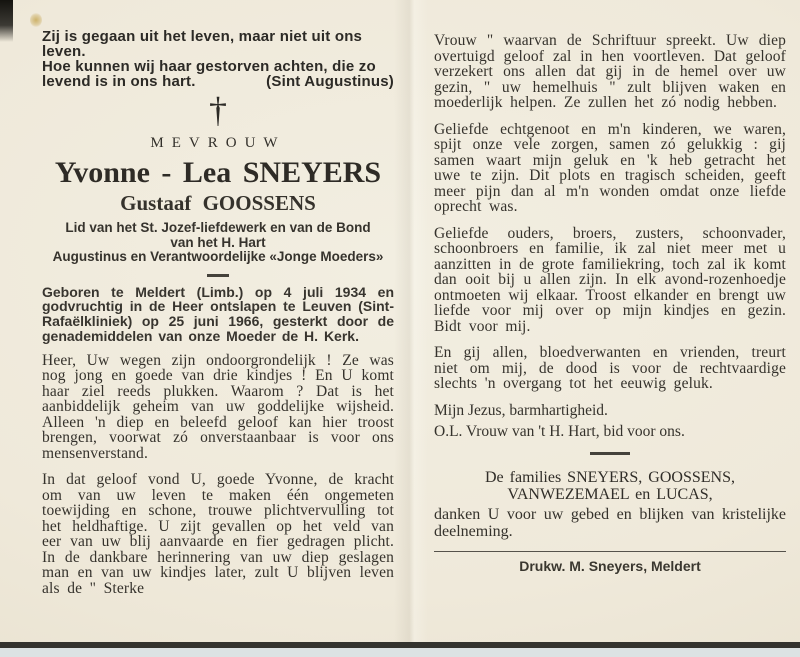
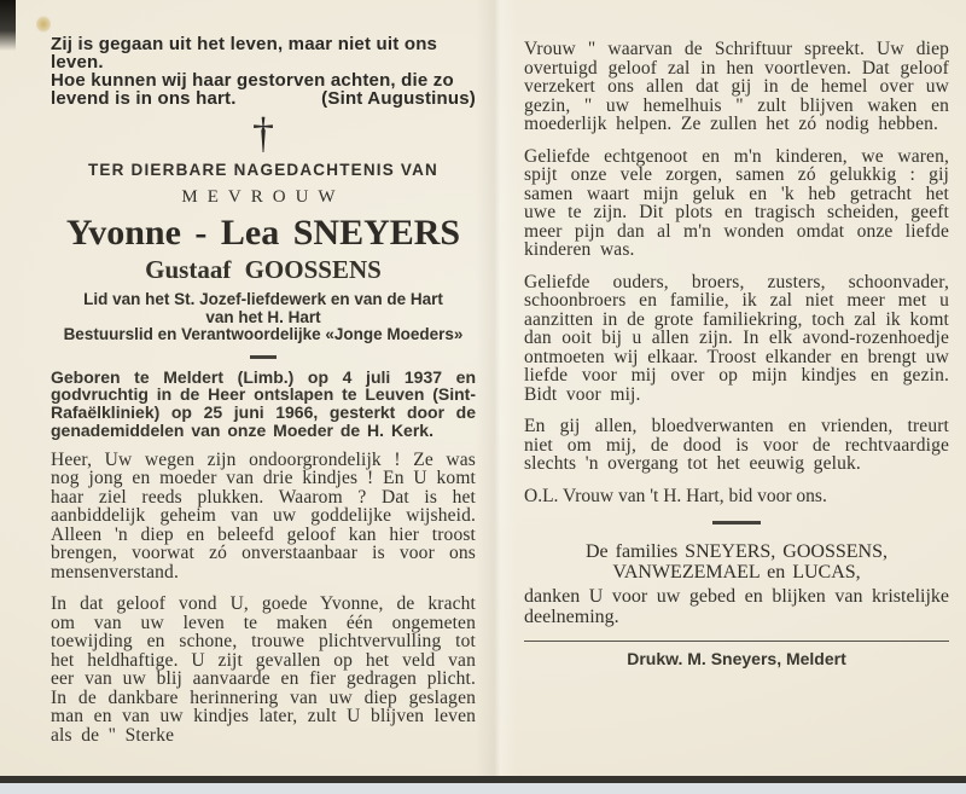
  Zij is gegaan uit het leven, maar niet uit ons leven.
  Hoe kunnen wij haar gestorven achten, die zo
  levend is in ons hart.
  (Sint Augustinus)
  †
+ TER DIERBARE NAGEDACHTENIS VAN
  MEVROUW
  Yvonne - Lea SNEYERS
  Gustaaf GOOSSENS
- Lid van het St. Jozef-liefdewerk en van de Bond
+ Lid van het St. Jozef-liefdewerk en van de Hart
  van het H. Hart
- Augustinus en Verantwoordelijke «Jonge Moeders»
+ Bestuurslid en Verantwoordelijke «Jonge Moeders»
- Geboren te Meldert (Limb.) op 4 juli 1934 en godvruchtig in de Heer ontslapen te Leuven (Sint-Rafaëlkliniek) op 25 juni 1966, gesterkt door de genademiddelen van onze Moeder de H. Kerk.
+ Geboren te Meldert (Limb.) op 4 juli 1937 en godvruchtig in de Heer ontslapen te Leuven (Sint-Rafaëlkliniek) op 25 juni 1966, gesterkt door de genademiddelen van onze Moeder de H. Kerk.
- Heer, Uw wegen zijn ondoorgrondelijk ! Ze was nog jong en goede van drie kindjes ! En U komt haar ziel reeds plukken. Waarom ? Dat is het aanbiddelijk geheim van uw goddelijke wijsheid. Alleen 'n diep en beleefd geloof kan hier troost brengen, voorwat zó onverstaanbaar is voor ons mensenverstand.
+ Heer, Uw wegen zijn ondoorgrondelijk ! Ze was nog jong en moeder van drie kindjes ! En U komt haar ziel reeds plukken. Waarom ? Dat is het aanbiddelijk geheim van uw goddelijke wijsheid. Alleen 'n diep en beleefd geloof kan hier troost brengen, voorwat zó onverstaanbaar is voor ons mensenverstand.
  In dat geloof vond U, goede Yvonne, de kracht om van uw leven te maken één ongemeten toewijding en schone, trouwe plichtvervulling tot het heldhaftige. U zijt gevallen op het veld van eer van uw blij aanvaarde en fier gedragen plicht. In de dankbare herinnering van uw diep geslagen man en van uw kindjes later, zult U blijven leven als de " Sterke
  Vrouw " waarvan de Schriftuur spreekt. Uw diep overtuigd geloof zal in hen voortleven. Dat geloof verzekert ons allen dat gij in de hemel over uw gezin, " uw hemelhuis " zult blijven waken en moederlijk helpen. Ze zullen het zó nodig hebben.
- Geliefde echtgenoot en m'n kinderen, we waren, spijt onze vele zorgen, samen zó gelukkig : gij samen waart mijn geluk en 'k heb getracht het uwe te zijn. Dit plots en tragisch scheiden, geeft meer pijn dan al m'n wonden omdat onze liefde oprecht was.
+ Geliefde echtgenoot en m'n kinderen, we waren, spijt onze vele zorgen, samen zó gelukkig : gij samen waart mijn geluk en 'k heb getracht het uwe te zijn. Dit plots en tragisch scheiden, geeft meer pijn dan al m'n wonden omdat onze liefde kinderen was.
  Geliefde ouders, broers, zusters, schoonvader, schoonbroers en familie, ik zal niet meer met u aanzitten in de grote familiekring, toch zal ik komt dan ooit bij u allen zijn. In elk avond-rozenhoedje ontmoeten wij elkaar. Troost elkander en brengt uw liefde voor mij over op mijn kindjes en gezin. Bidt voor mij.
  En gij allen, bloedverwanten en vrienden, treurt niet om mij, de dood is voor de rechtvaardige slechts 'n overgang tot het eeuwig geluk.
- Mijn Jezus, barmhartigheid.
  O.L. Vrouw van 't H. Hart, bid voor ons.
  De families SNEYERS, GOOSSENS,
  VANWEZEMAEL en LUCAS,
  danken U voor uw gebed en blijken van kristelijke deelneming.
  Drukw. M. Sneyers, Meldert
